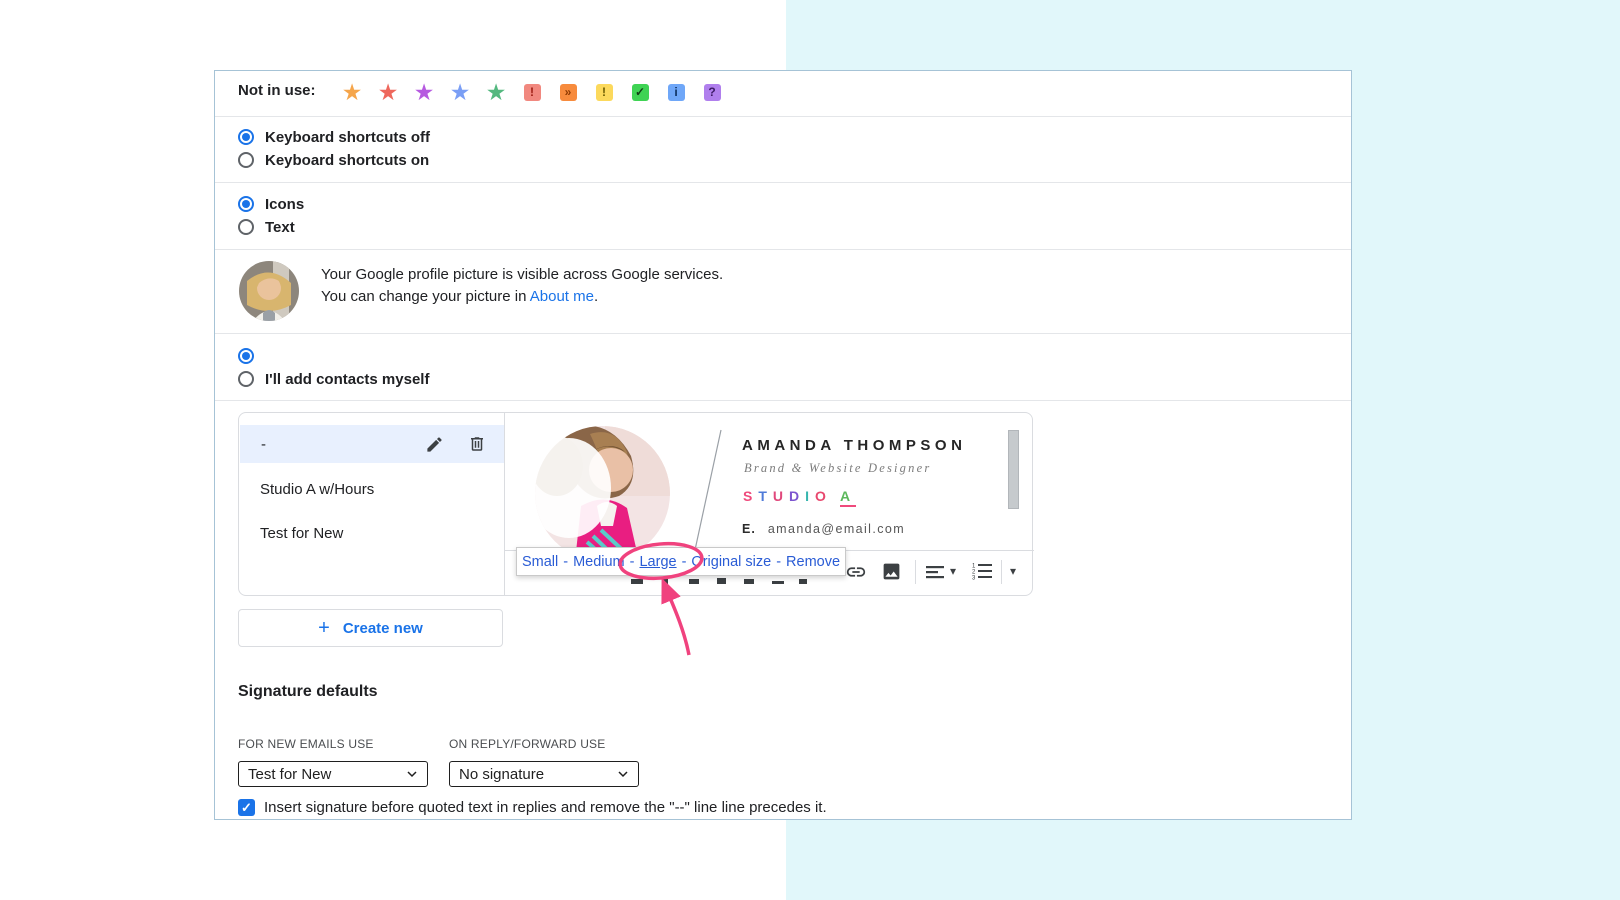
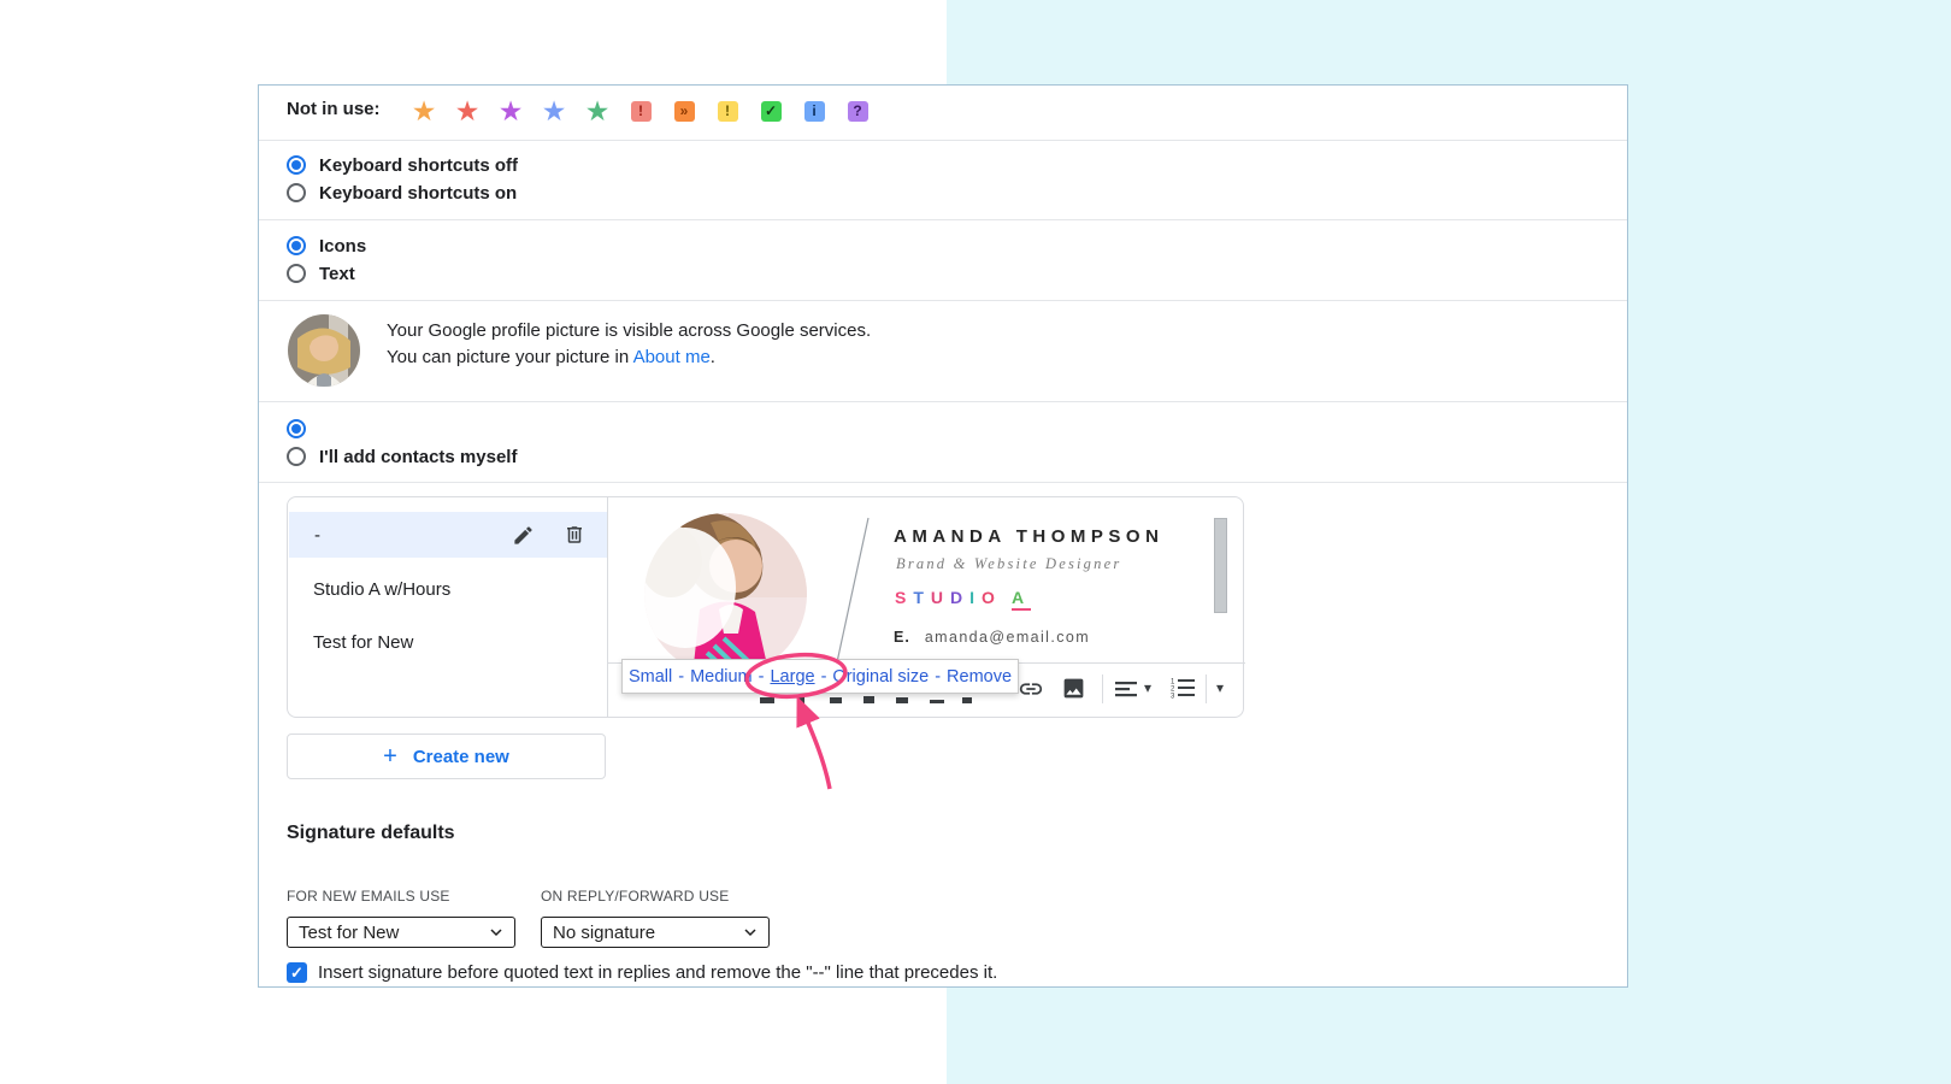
  Not in use:
  ★
  ★
  ★
  ★
  ★
  !
  »
  !
  ✓
  i
  ?
  Keyboard shortcuts off
  Keyboard shortcuts on
  Icons
  Text
  Your Google profile picture is visible across Google services.
- You can change your picture in About me.
+ You can picture your picture in About me.
  I'll add contacts myself
  -
  Studio A w/Hours
  Test for New
  AMANDA THOMPSON
  Brand & Website Designer
  STUDIO A
  E. amanda@email.com
  ▾
  ▾
  Small
  -
  Medium
  -
  Large
  -
  Original size
  -
  Remove
  +
  Create new
  Signature defaults
  FOR NEW EMAILS USE
  ON REPLY/FORWARD USE
  Test for New
  No signature
  ✓
- Insert signature before quoted text in replies and remove the "--" line line precedes it.
+ Insert signature before quoted text in replies and remove the "--" line that precedes it.
